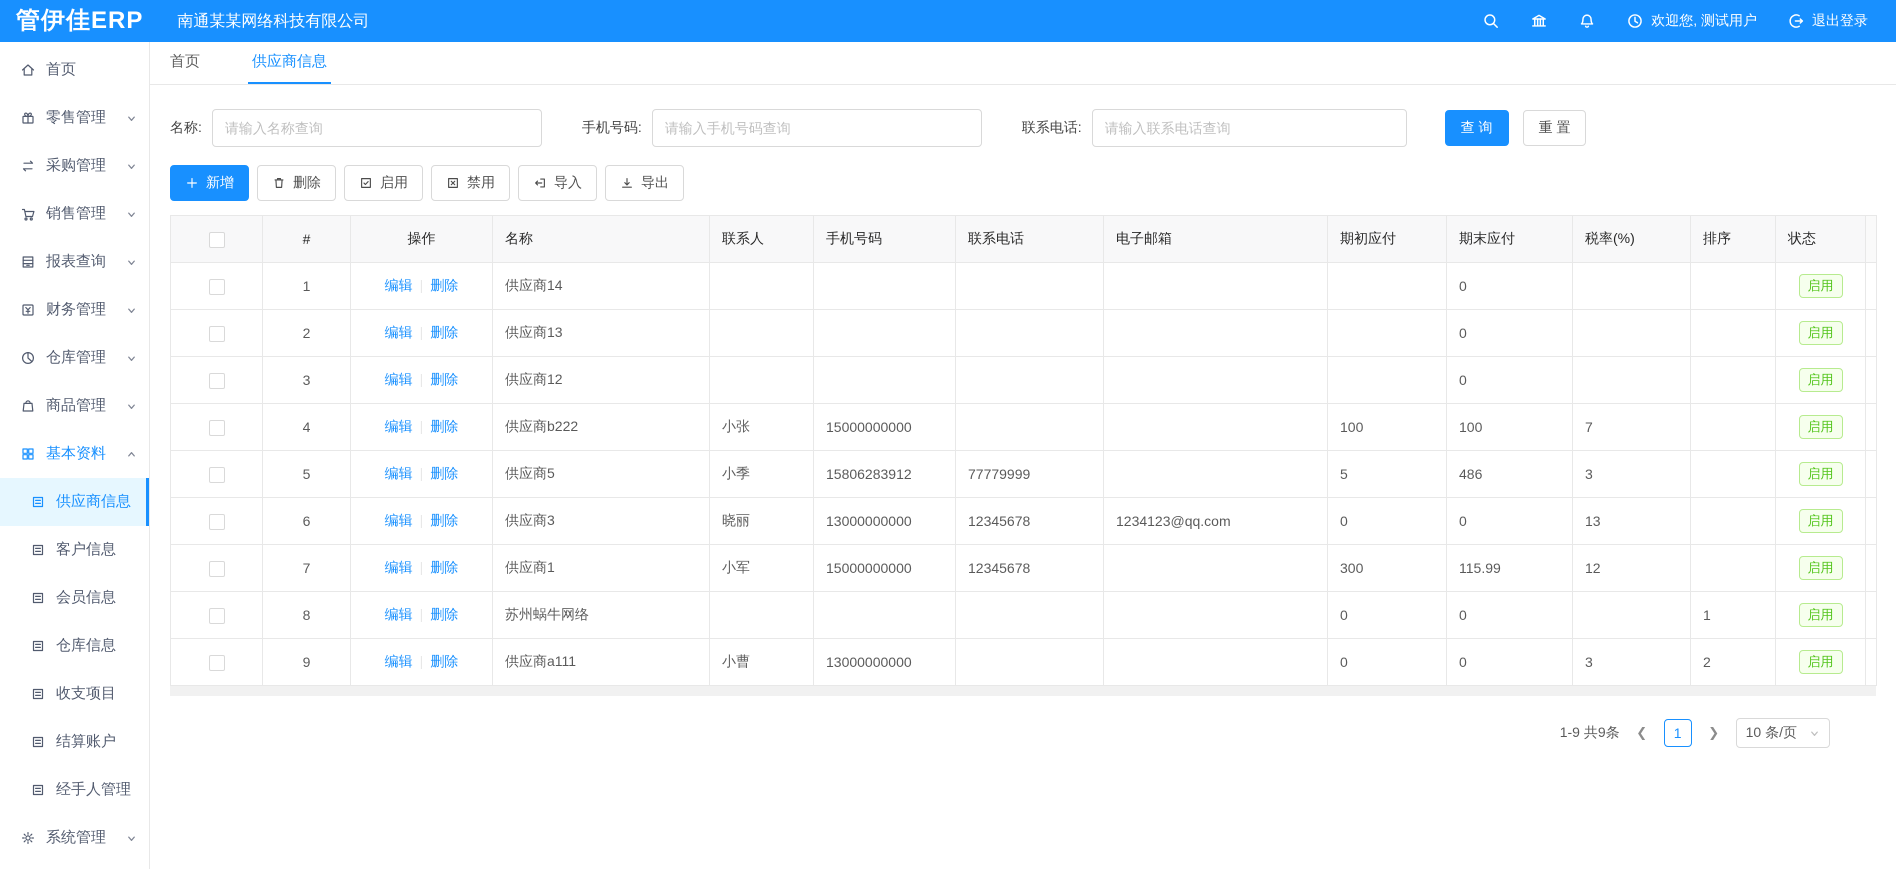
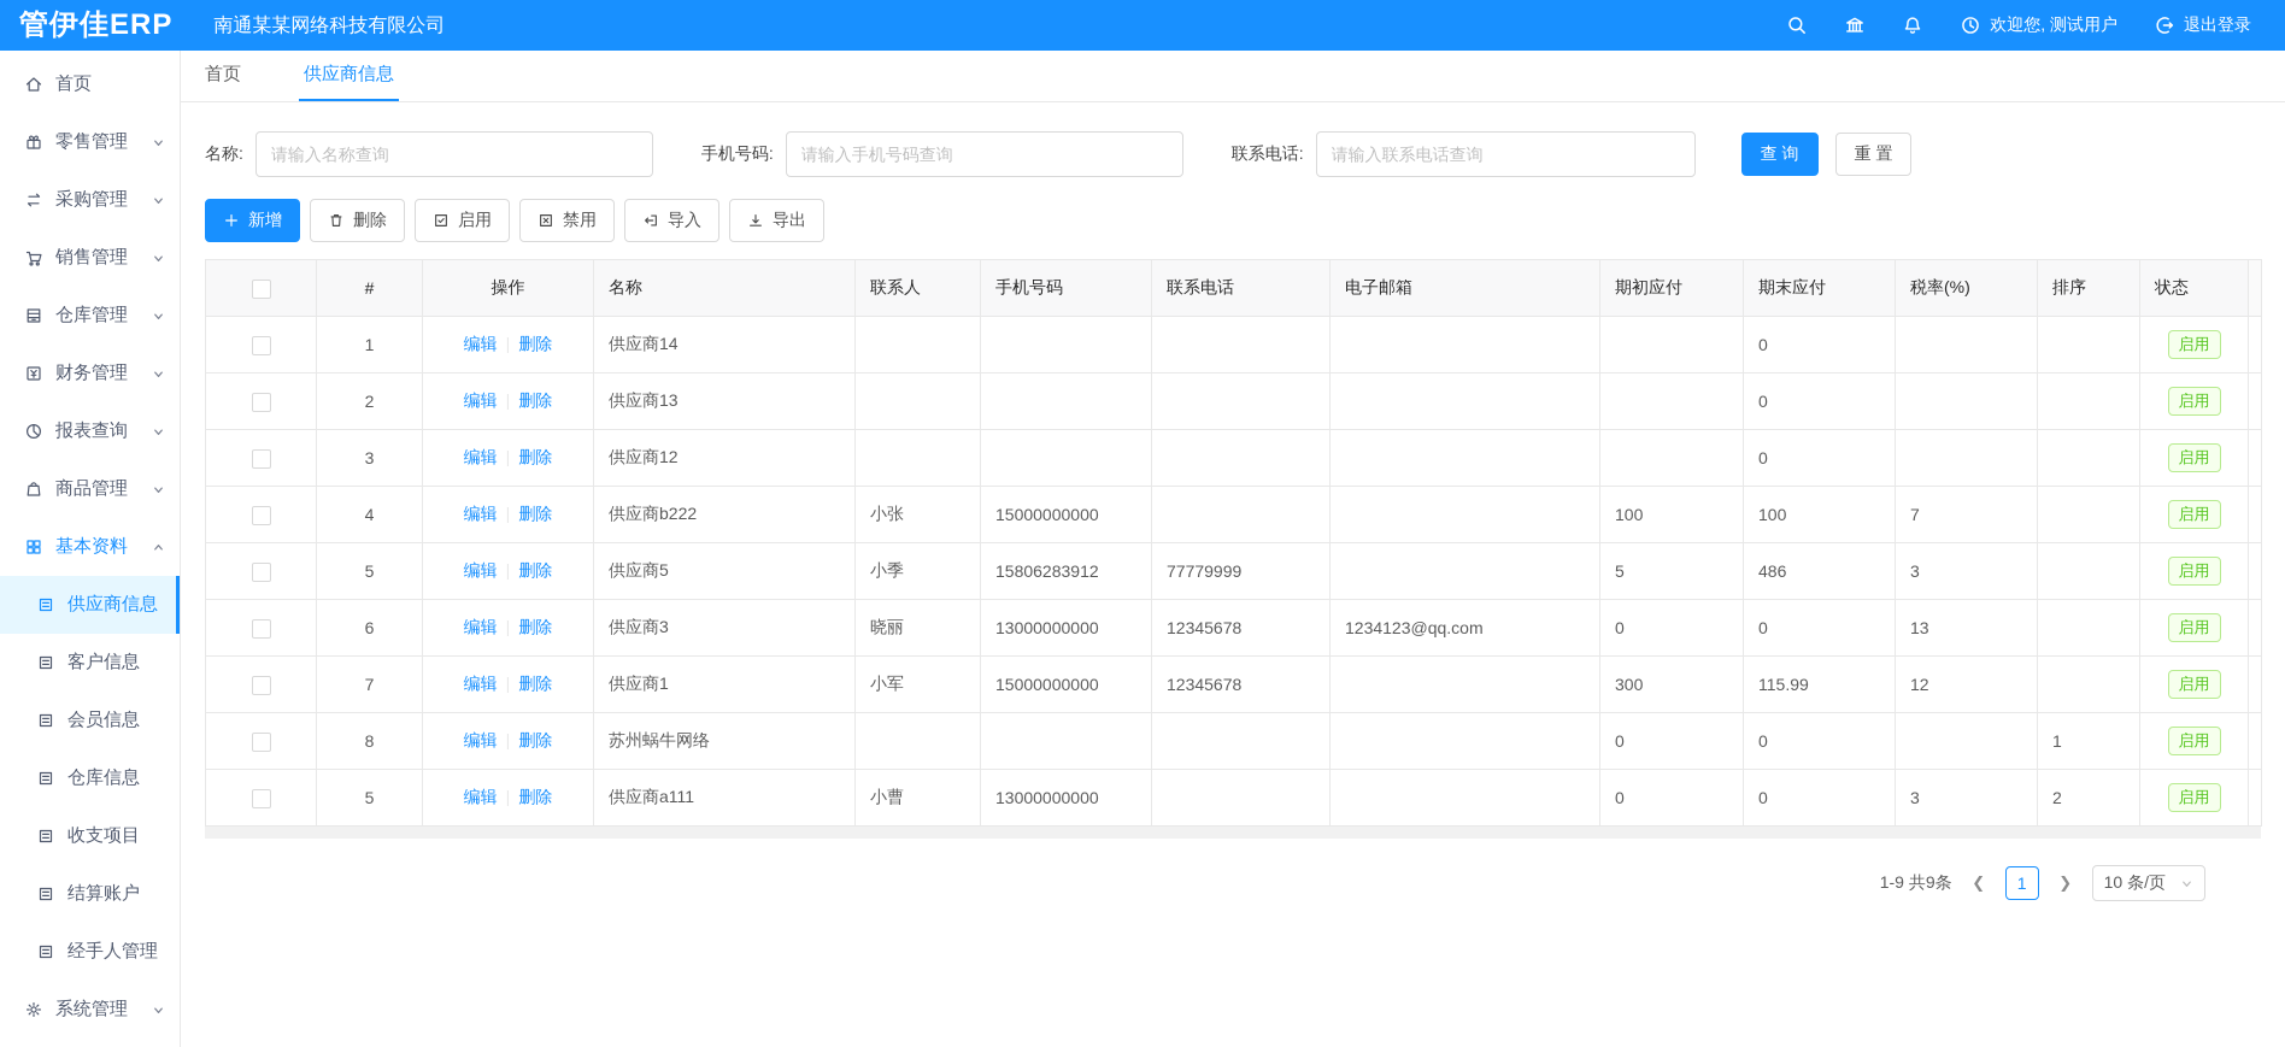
  管伊佳ERP
  南通某某网络科技有限公司
  欢迎您, 测试用户
  退出登录
  首页
  零售管理
  采购管理
  销售管理
- 报表查询
+ 仓库管理
  财务管理
- 仓库管理
+ 报表查询
  商品管理
  基本资料
  供应商信息
  客户信息
  会员信息
  仓库信息
  收支项目
  结算账户
  经手人管理
  系统管理
  首页
  供应商信息
  名称:
  请输入名称查询
  手机号码:
  请输入手机号码查询
  联系电话:
  请输入联系电话查询
  查 询
  重 置
  新增
  删除
  启用
  禁用
  导入
  导出
  	#	操作	名称	联系人	手机号码	联系电话	电子邮箱	期初应付	期末应付	税率(%)	排序	状态
  	1	编辑 删除	供应商14						0			启用
  	2	编辑 删除	供应商13						0			启用
  	3	编辑 删除	供应商12						0			启用
  	4	编辑 删除	供应商b222	小张	15000000000			100	100	7		启用
  	5	编辑 删除	供应商5	小季	15806283912	77779999		5	486	3		启用
  	6	编辑 删除	供应商3	晓丽	13000000000	12345678	1234123@qq.com	0	0	13		启用
  	7	编辑 删除	供应商1	小军	15000000000	12345678		300	115.99	12		启用
  	8	编辑 删除	苏州蜗牛网络					0	0		1	启用
- 	9	编辑 删除	供应商a111	小曹	13000000000			0	0	3	2	启用
+ 	5	编辑 删除	供应商a111	小曹	13000000000			0	0	3	2	启用
  1-9 共9条
  ❮
  1
  ❯
  10 条/页
